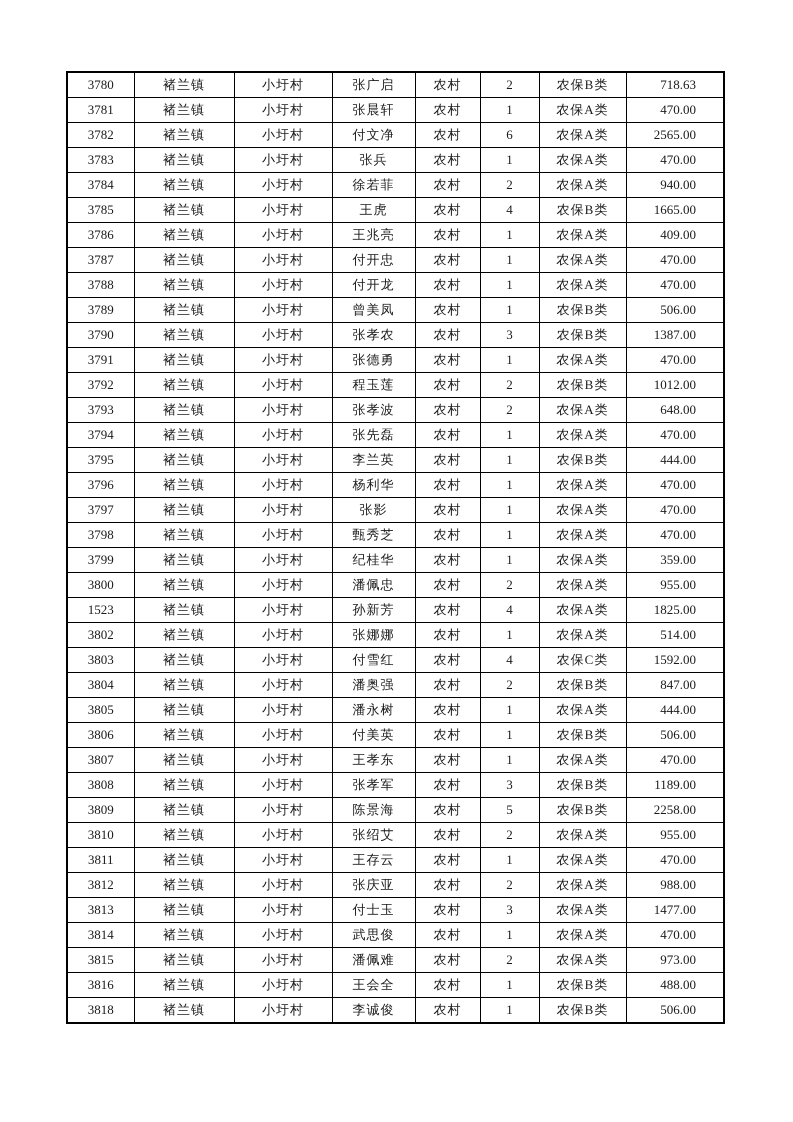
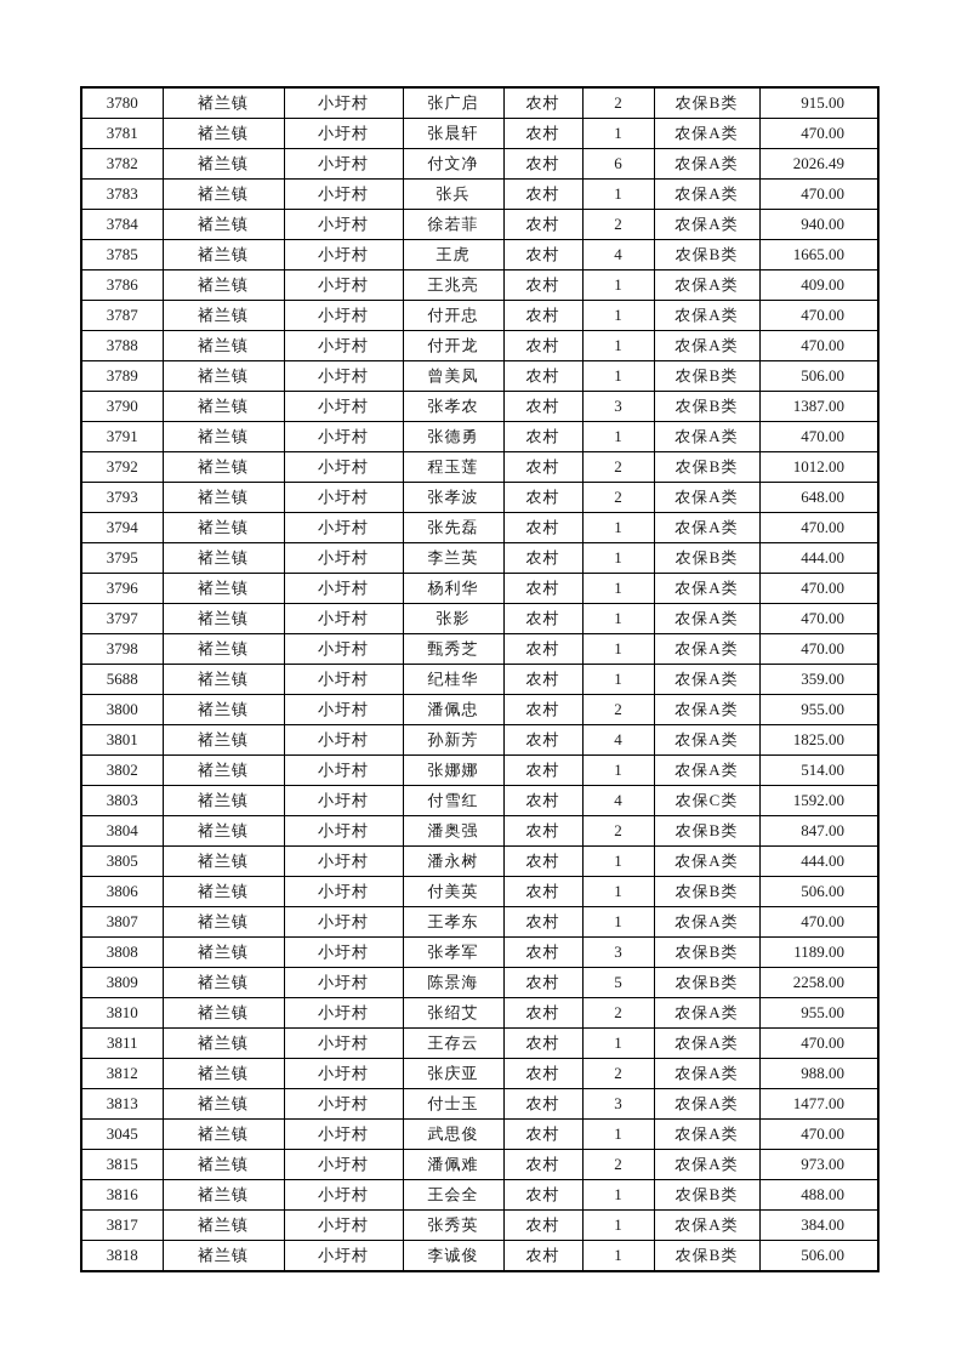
- 3780	褚兰镇	小圩村	张广启	农村	2	农保B类	718.63
+ 3780	褚兰镇	小圩村	张广启	农村	2	农保B类	915.00
  3781	褚兰镇	小圩村	张晨轩	农村	1	农保A类	470.00
- 3782	褚兰镇	小圩村	付文净	农村	6	农保A类	2565.00
+ 3782	褚兰镇	小圩村	付文净	农村	6	农保A类	2026.49
  3783	褚兰镇	小圩村	张兵	农村	1	农保A类	470.00
  3784	褚兰镇	小圩村	徐若菲	农村	2	农保A类	940.00
  3785	褚兰镇	小圩村	王虎	农村	4	农保B类	1665.00
  3786	褚兰镇	小圩村	王兆亮	农村	1	农保A类	409.00
  3787	褚兰镇	小圩村	付开忠	农村	1	农保A类	470.00
  3788	褚兰镇	小圩村	付开龙	农村	1	农保A类	470.00
  3789	褚兰镇	小圩村	曾美凤	农村	1	农保B类	506.00
  3790	褚兰镇	小圩村	张孝农	农村	3	农保B类	1387.00
  3791	褚兰镇	小圩村	张德勇	农村	1	农保A类	470.00
  3792	褚兰镇	小圩村	程玉莲	农村	2	农保B类	1012.00
  3793	褚兰镇	小圩村	张孝波	农村	2	农保A类	648.00
  3794	褚兰镇	小圩村	张先磊	农村	1	农保A类	470.00
  3795	褚兰镇	小圩村	李兰英	农村	1	农保B类	444.00
  3796	褚兰镇	小圩村	杨利华	农村	1	农保A类	470.00
  3797	褚兰镇	小圩村	张影	农村	1	农保A类	470.00
  3798	褚兰镇	小圩村	甄秀芝	农村	1	农保A类	470.00
- 3799	褚兰镇	小圩村	纪桂华	农村	1	农保A类	359.00
+ 5688	褚兰镇	小圩村	纪桂华	农村	1	农保A类	359.00
  3800	褚兰镇	小圩村	潘佩忠	农村	2	农保A类	955.00
- 1523	褚兰镇	小圩村	孙新芳	农村	4	农保A类	1825.00
+ 3801	褚兰镇	小圩村	孙新芳	农村	4	农保A类	1825.00
  3802	褚兰镇	小圩村	张娜娜	农村	1	农保A类	514.00
  3803	褚兰镇	小圩村	付雪红	农村	4	农保C类	1592.00
  3804	褚兰镇	小圩村	潘奥强	农村	2	农保B类	847.00
  3805	褚兰镇	小圩村	潘永树	农村	1	农保A类	444.00
  3806	褚兰镇	小圩村	付美英	农村	1	农保B类	506.00
  3807	褚兰镇	小圩村	王孝东	农村	1	农保A类	470.00
  3808	褚兰镇	小圩村	张孝军	农村	3	农保B类	1189.00
  3809	褚兰镇	小圩村	陈景海	农村	5	农保B类	2258.00
  3810	褚兰镇	小圩村	张绍艾	农村	2	农保A类	955.00
  3811	褚兰镇	小圩村	王存云	农村	1	农保A类	470.00
  3812	褚兰镇	小圩村	张庆亚	农村	2	农保A类	988.00
  3813	褚兰镇	小圩村	付士玉	农村	3	农保A类	1477.00
- 3814	褚兰镇	小圩村	武思俊	农村	1	农保A类	470.00
+ 3045	褚兰镇	小圩村	武思俊	农村	1	农保A类	470.00
  3815	褚兰镇	小圩村	潘佩难	农村	2	农保A类	973.00
  3816	褚兰镇	小圩村	王会全	农村	1	农保B类	488.00
+ 3817	褚兰镇	小圩村	张秀英	农村	1	农保A类	384.00
  3818	褚兰镇	小圩村	李诚俊	农村	1	农保B类	506.00
